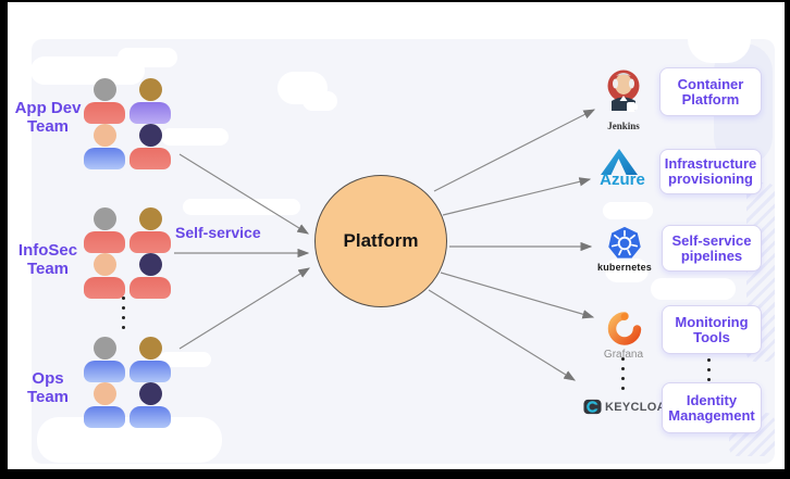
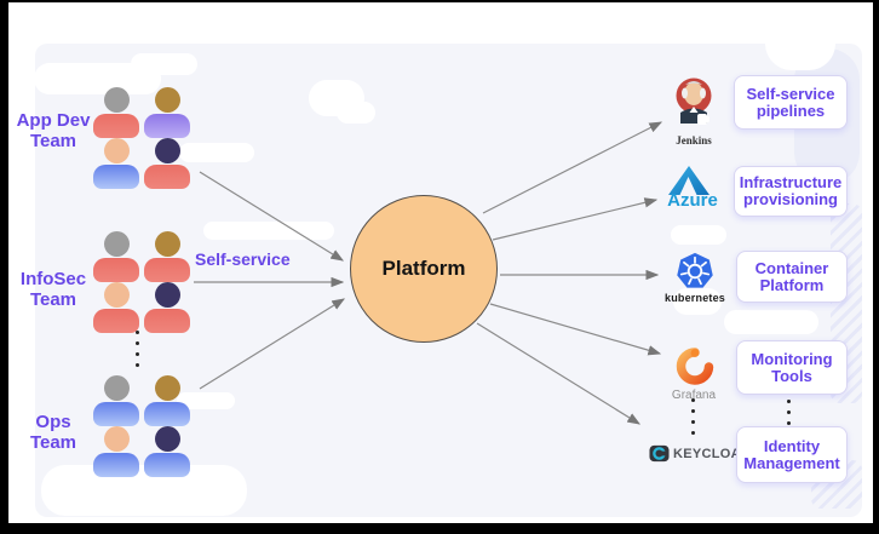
  App Dev
  Team
  InfoSec
  Team
  Ops
  Team
  Self-service
  Platform
  Jenkins
- Container Platform
+ Self-service pipelines
  Azure
  Infrastructure provisioning
  kubernetes
- Self-service pipelines
+ Container Platform
  Grafana
  Monitoring Tools
  KEYCLO
  Identity Management
